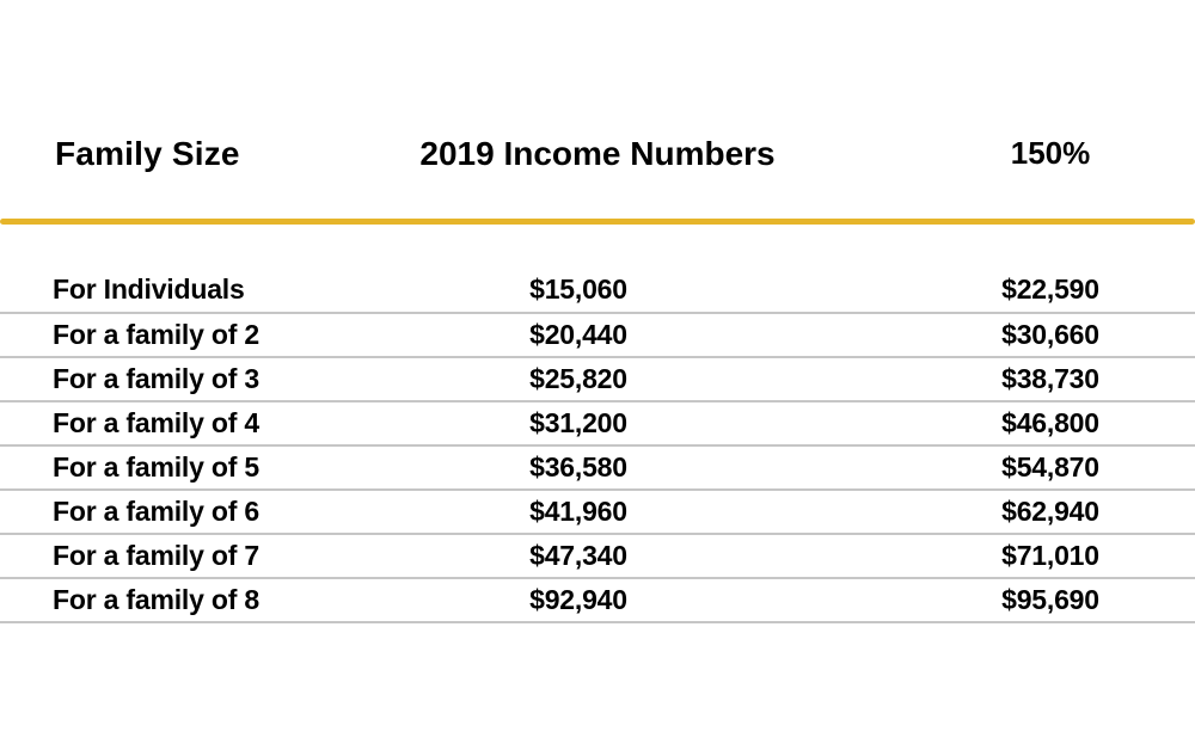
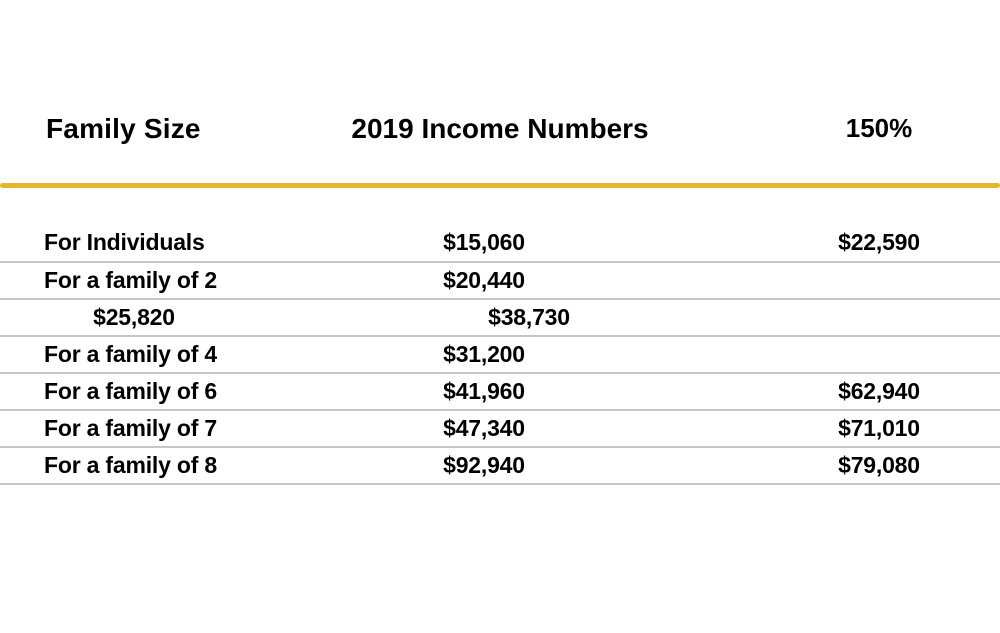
  Family Size
  2019 Income Numbers
  150%
  For Individuals
  $15,060
  $22,590
  For a family of 2
  $20,440
- $30,660
- For a family of 3
  $25,820
  $38,730
  For a family of 4
  $31,200
- $46,800
- For a family of 5
- $36,580
- $54,870
  For a family of 6
  $41,960
  $62,940
  For a family of 7
  $47,340
  $71,010
  For a family of 8
  $92,940
- $95,690
+ $79,080
